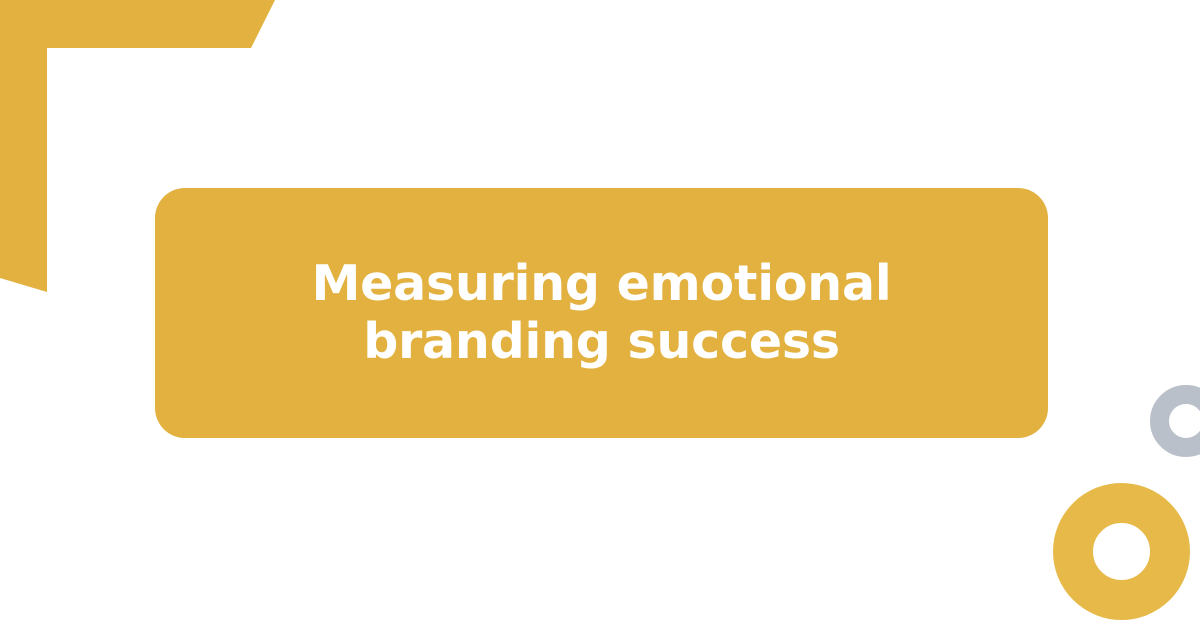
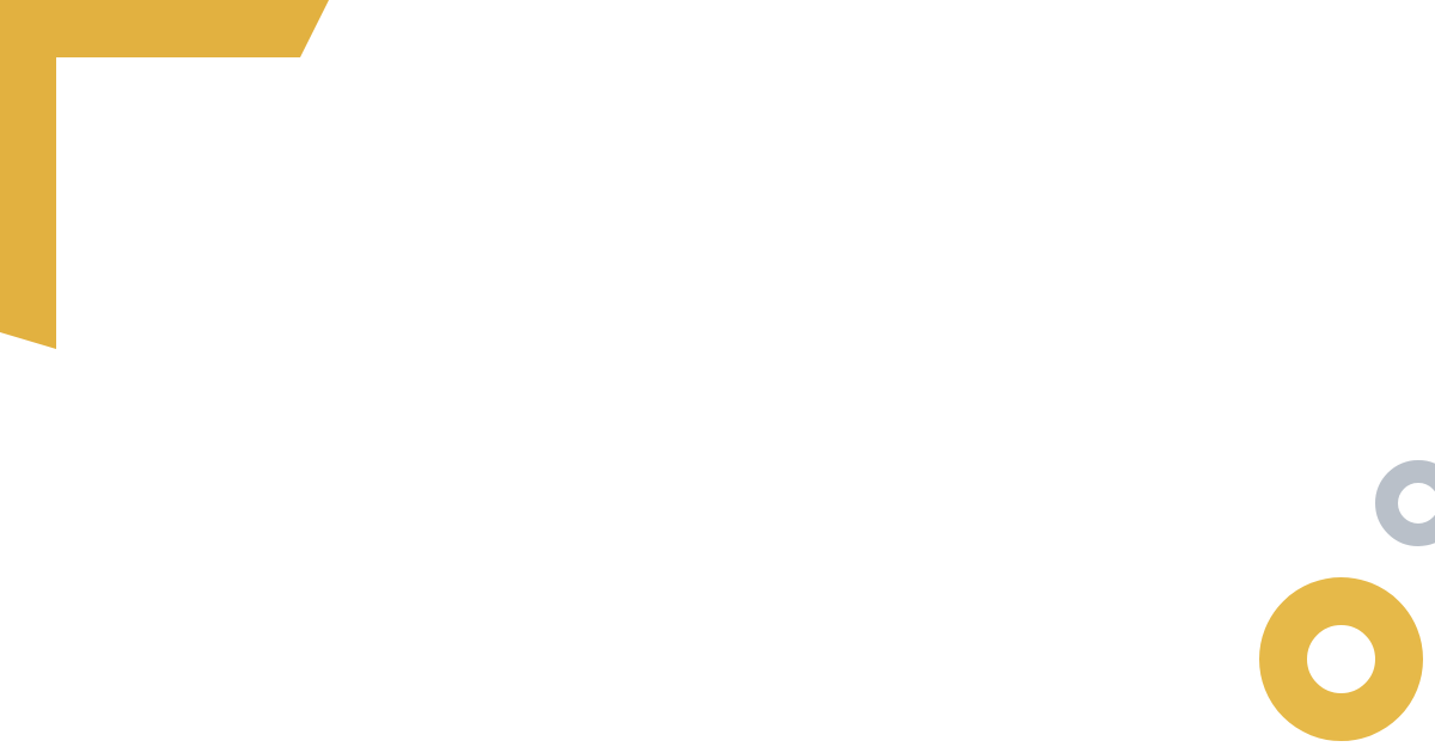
- Measuring emotional branding success
